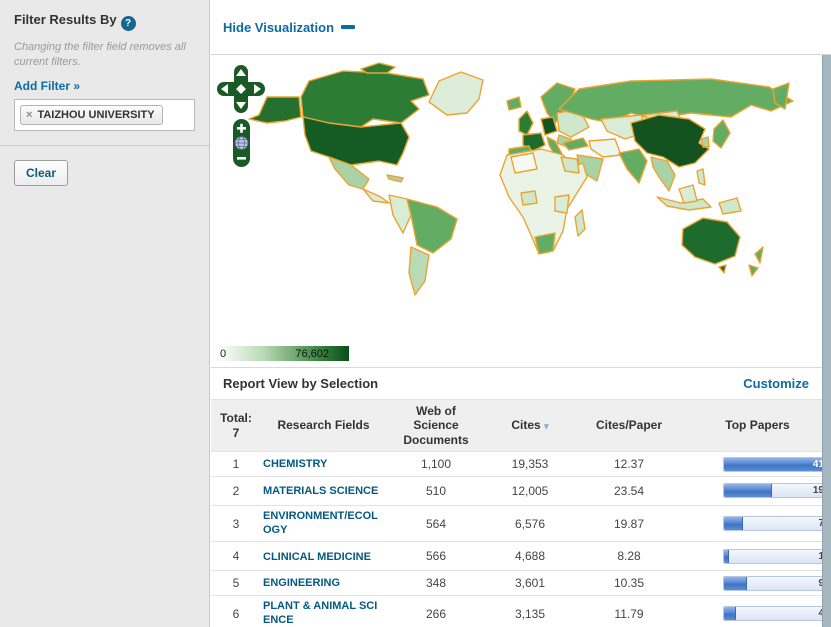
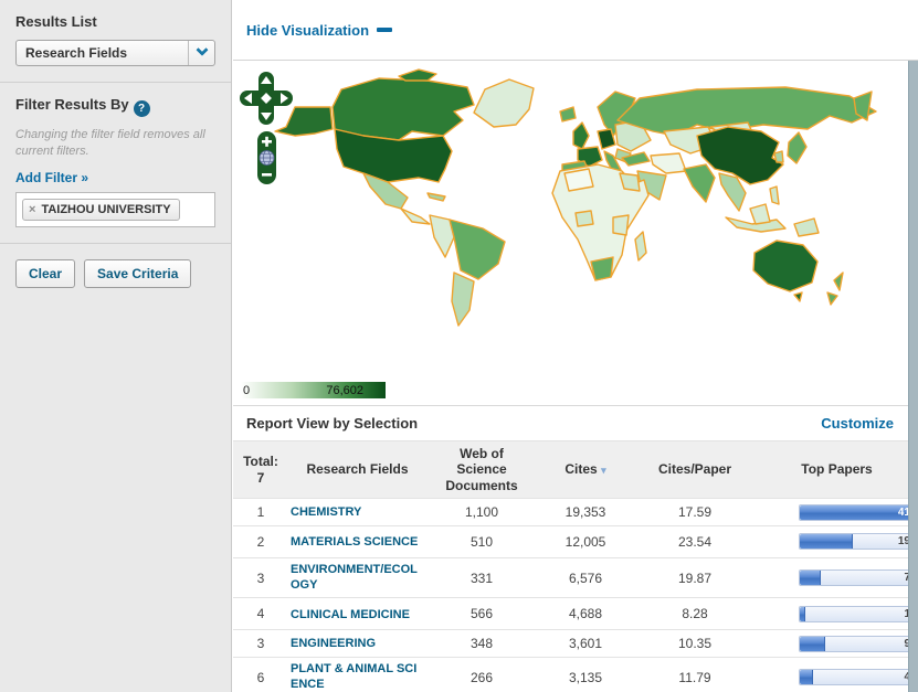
+ Results List
+ Research Fields
  Filter Results By ?
  Changing the filter field removes all current filters.
  Add Filter »
  ×
  TAIZHOU UNIVERSITY
  Clear
+ Save Criteria
  Hide Visualization
  0
  76,602
  Report View by Selection
  Customize
  Total: 7	Research Fields	Web of Science Documents	Cites ▾	Cites/Paper	Top Papers
- 1	CHEMISTRY	1,100	19,353	12.37	4
+ 1	CHEMISTRY	1,100	19,353	17.59	4
  2	MATERIALS SCIENCE	510	12,005	23.54	1
- 3	ENVIRONMENT/ECOLOGY	564	6,576	19.87
+ 3	ENVIRONMENT/ECOLOGY	331	6,576	19.87
  4	CLINICAL MEDICINE	566	4,688	8.28
- 5	ENGINEERING	348	3,601	10.35
+ 3	ENGINEERING	348	3,601	10.35
  6	PLANT & ANIMAL SCIENCE	266	3,135	11.79
